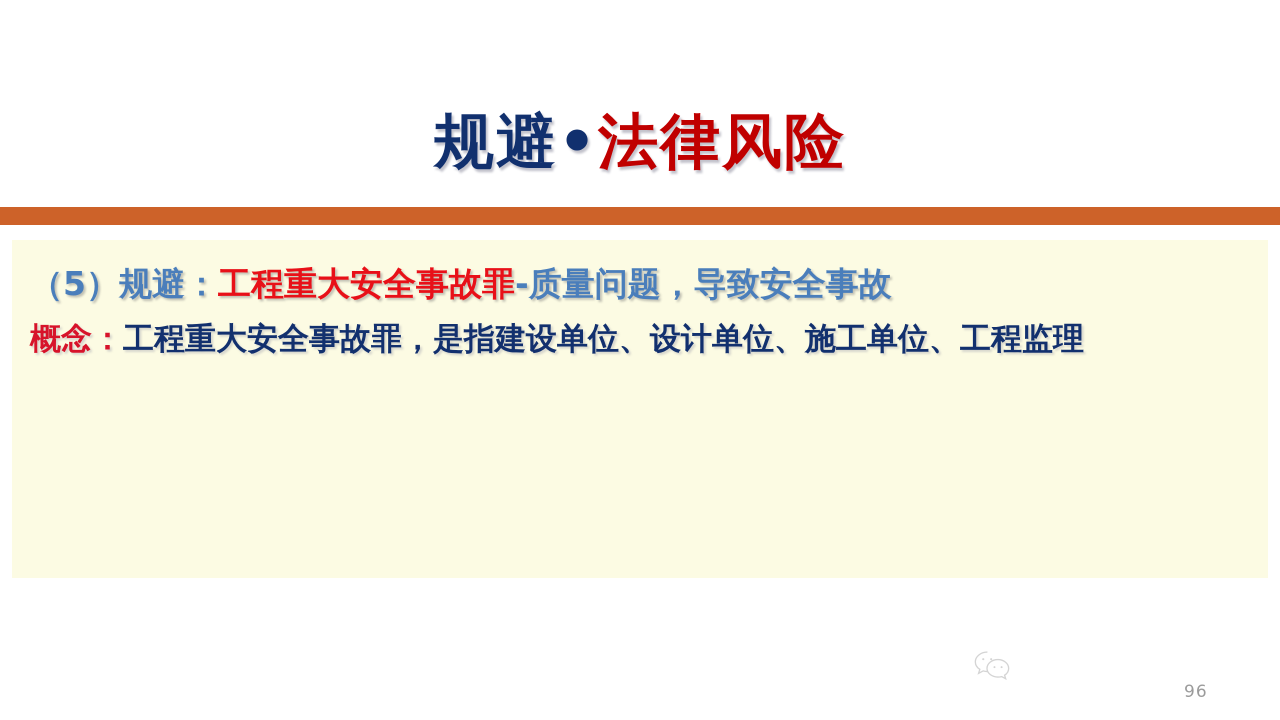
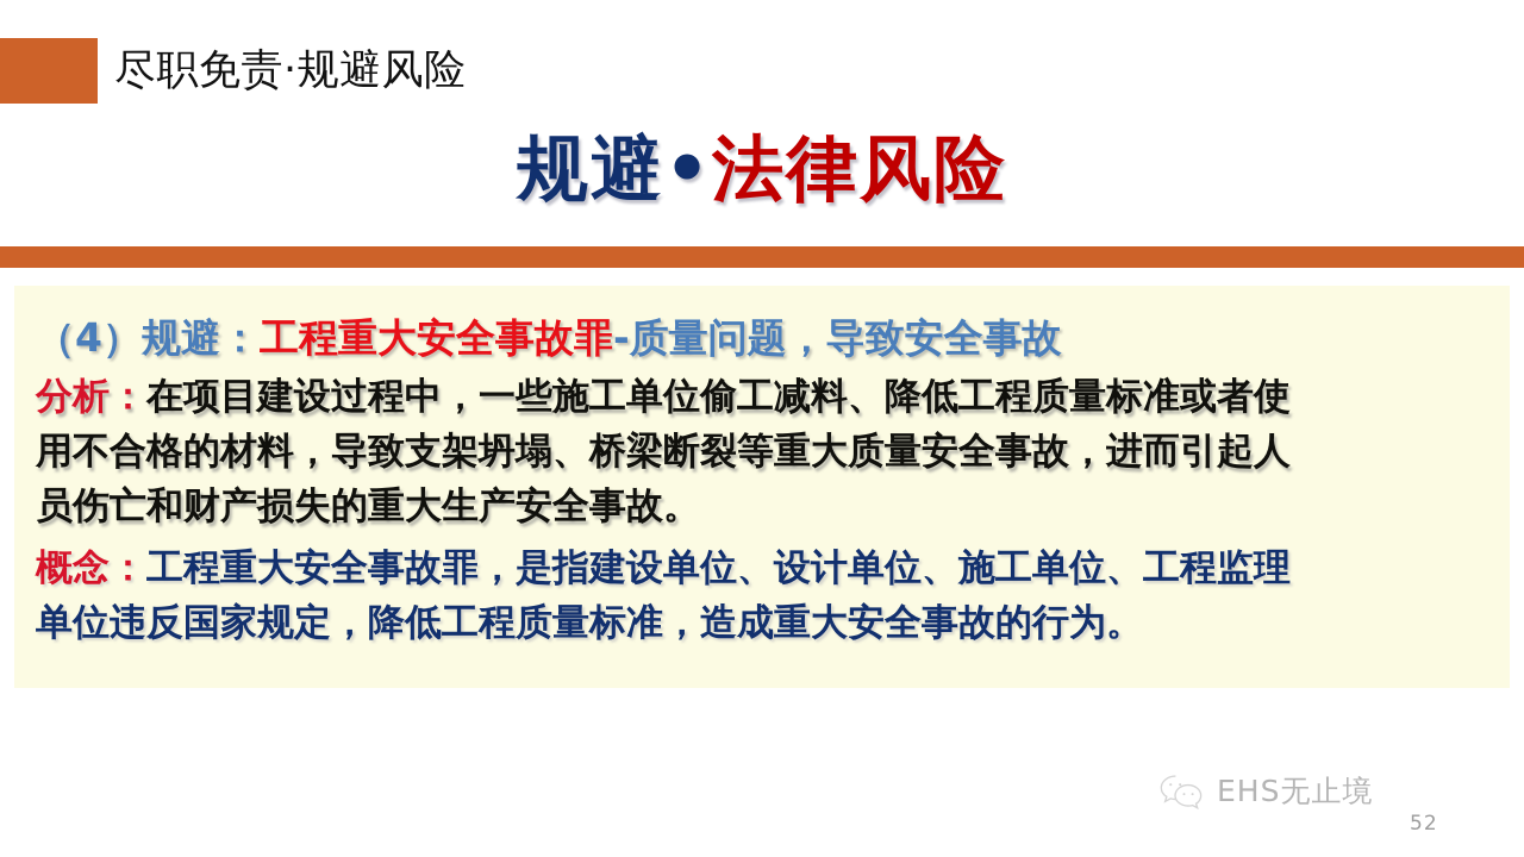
+ 尽职免责·规避风险
  规避•法律风险
- （5）规避：工程重大安全事故罪-质量问题，导致安全事故
+ （4）规避：工程重大安全事故罪-质量问题，导致安全事故
+ 分析：在项目建设过程中，一些施工单位偷工减料、降低工程质量标准或者使
+ 用不合格的材料，导致支架坍塌、桥梁断裂等重大质量安全事故，进而引起人
+ 员伤亡和财产损失的重大生产安全事故。
  概念：工程重大安全事故罪，是指建设单位、设计单位、施工单位、工程监理
+ 单位违反国家规定，降低工程质量标准，造成重大安全事故的行为。
+ EHS无止境
- 96
+ 52
